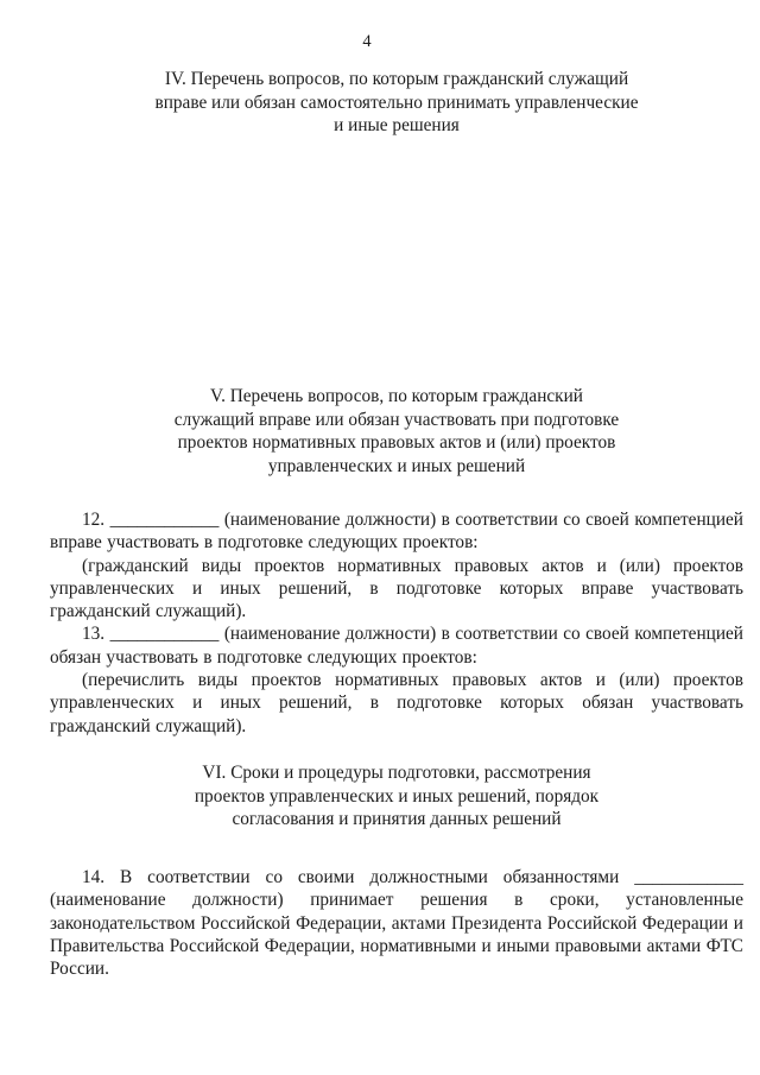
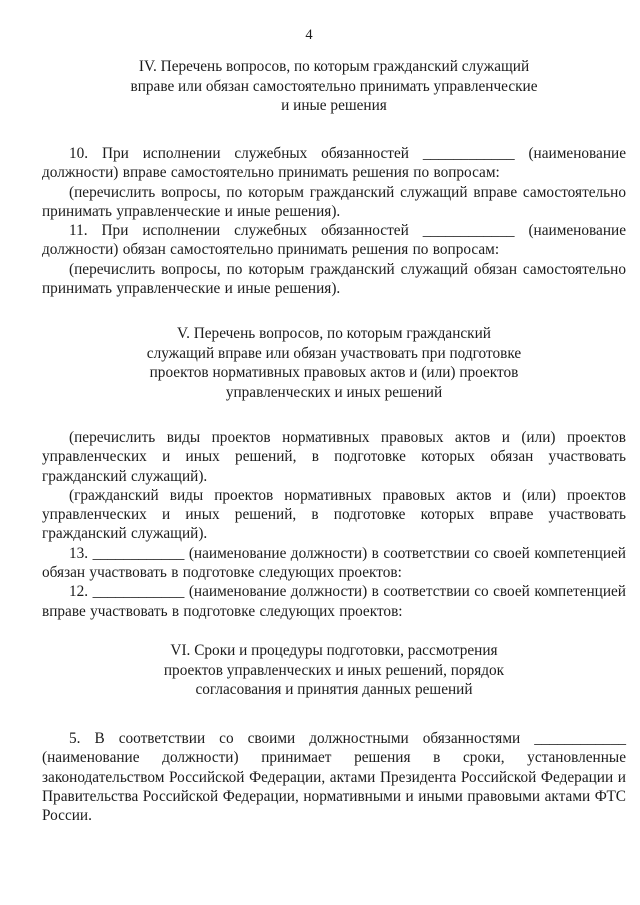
  4
  IV. Перечень вопросов, по которым гражданский служащий
  вправе или обязан самостоятельно принимать управленческие
  и иные решения
+ 10. При исполнении служебных обязанностей ____________ (наименование должности) вправе самостоятельно принимать решения по вопросам:
+ (перечислить вопросы, по которым гражданский служащий вправе самостоятельно принимать управленческие и иные решения).
+ 11. При исполнении служебных обязанностей ____________ (наименование должности) обязан самостоятельно принимать решения по вопросам:
+ (перечислить вопросы, по которым гражданский служащий обязан самостоятельно принимать управленческие и иные решения).
  V. Перечень вопросов, по которым гражданский
  служащий вправе или обязан участвовать при подготовке
  проектов нормативных правовых актов и (или) проектов
  управленческих и иных решений
- 12. ____________ (наименование должности) в соответствии со своей компетенцией вправе участвовать в подготовке следующих проектов:
+ (перечислить виды проектов нормативных правовых актов и (или) проектов управленческих и иных решений, в подготовке которых обязан участвовать гражданский служащий).
  (гражданский виды проектов нормативных правовых актов и (или) проектов управленческих и иных решений, в подготовке которых вправе участвовать гражданский служащий).
  13. ____________ (наименование должности) в соответствии со своей компетенцией обязан участвовать в подготовке следующих проектов:
- (перечислить виды проектов нормативных правовых актов и (или) проектов управленческих и иных решений, в подготовке которых обязан участвовать гражданский служащий).
+ 12. ____________ (наименование должности) в соответствии со своей компетенцией вправе участвовать в подготовке следующих проектов:
  VI. Сроки и процедуры подготовки, рассмотрения
  проектов управленческих и иных решений, порядок
  согласования и принятия данных решений
- 14. В соответствии со своими должностными обязанностями ____________ (наименование должности) принимает решения в сроки, установленные законодательством Российской Федерации, актами Президента Российской Федерации и Правительства Российской Федерации, нормативными и иными правовыми актами ФТС России.
+ 5. В соответствии со своими должностными обязанностями ____________ (наименование должности) принимает решения в сроки, установленные законодательством Российской Федерации, актами Президента Российской Федерации и Правительства Российской Федерации, нормативными и иными правовыми актами ФТС России.
